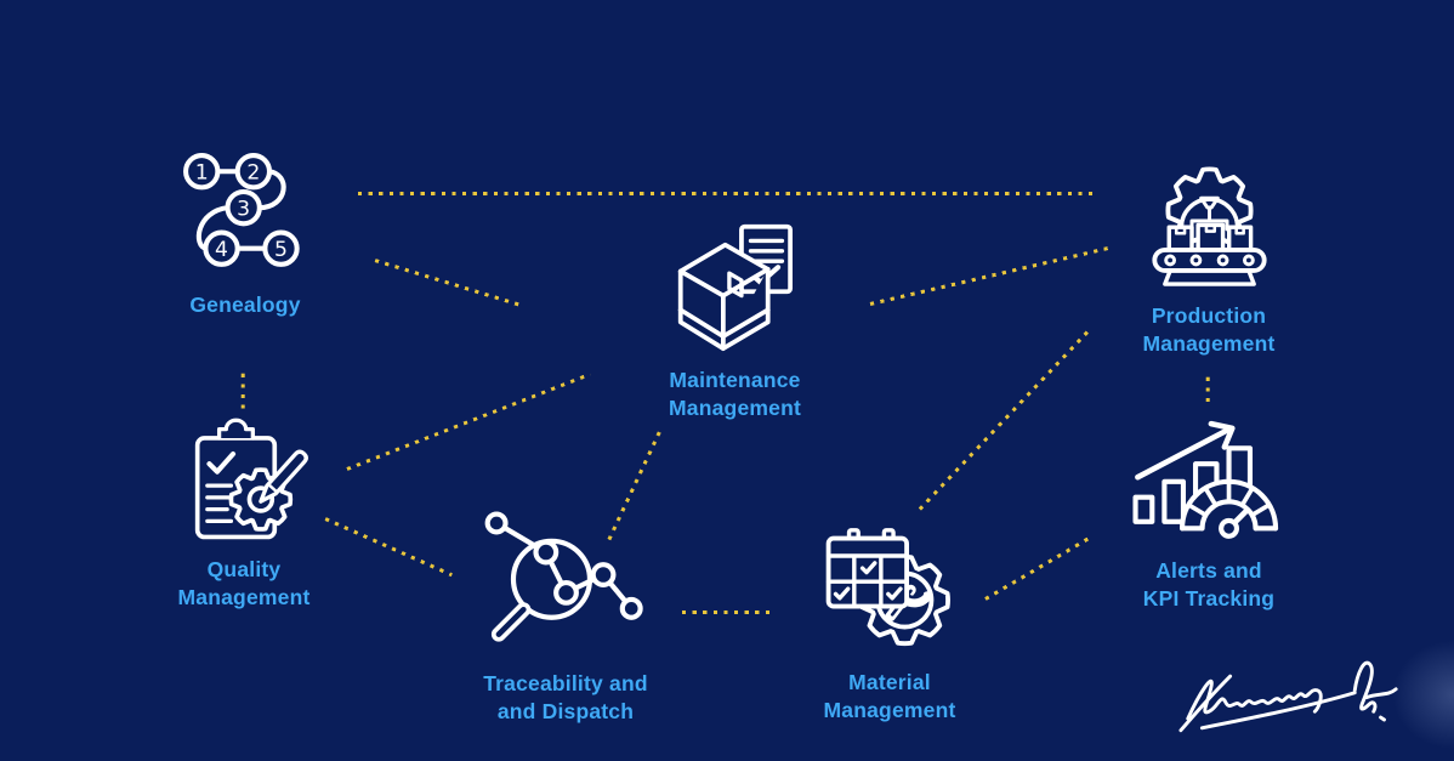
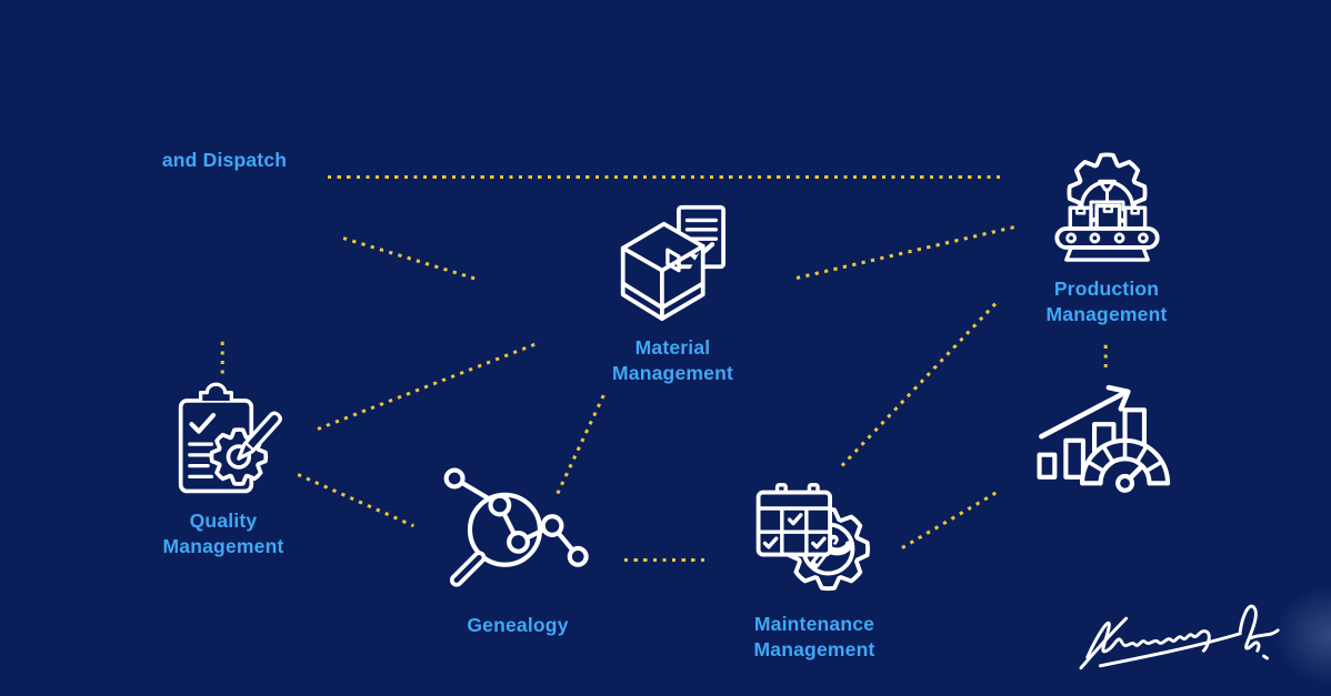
- 1
- 2
- 3
- 4
- 5
- Genealogy
+ and Dispatch
- Maintenance
+ Material
  Management
  Production
  Management
  Quality
  Management
- Traceability and
- and Dispatch
+ Genealogy
- Material
+ Maintenance
  Management
- Alerts and
- KPI Tracking
